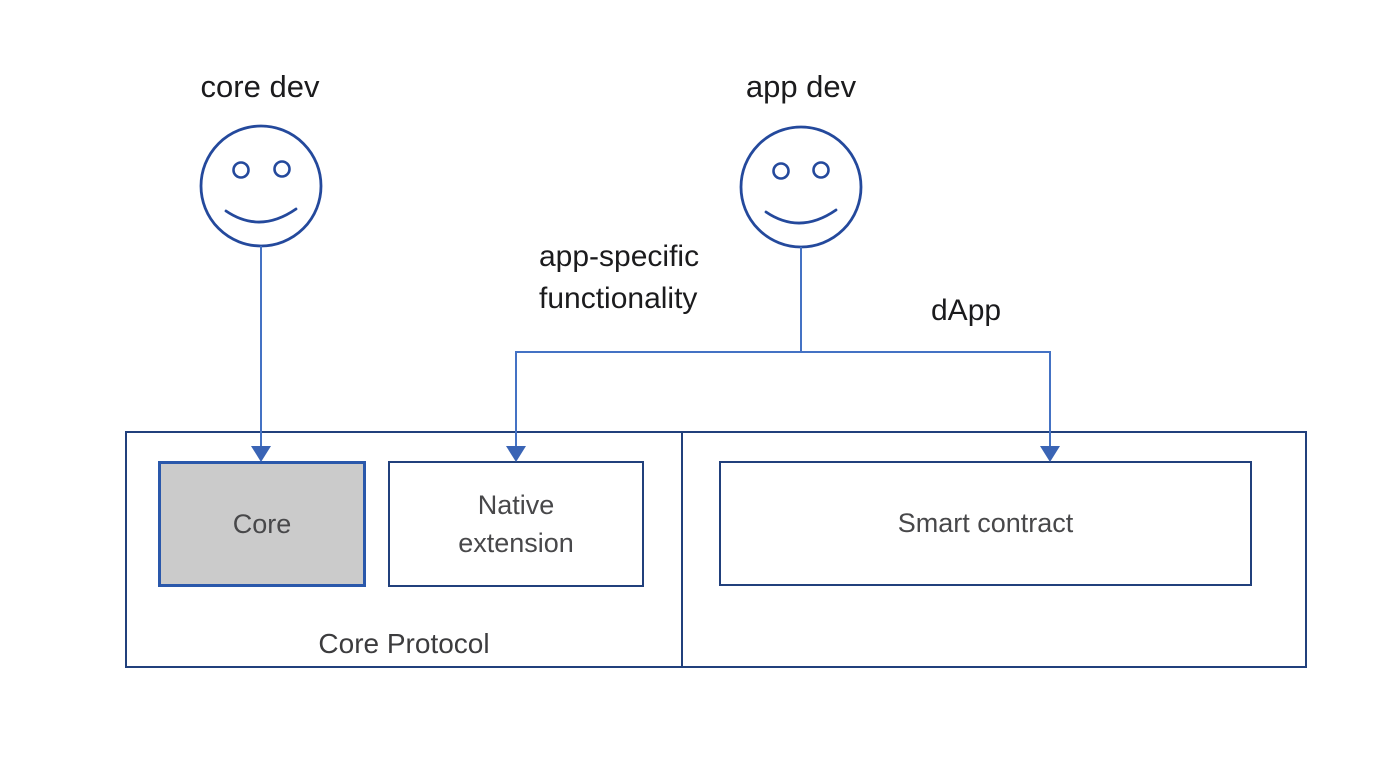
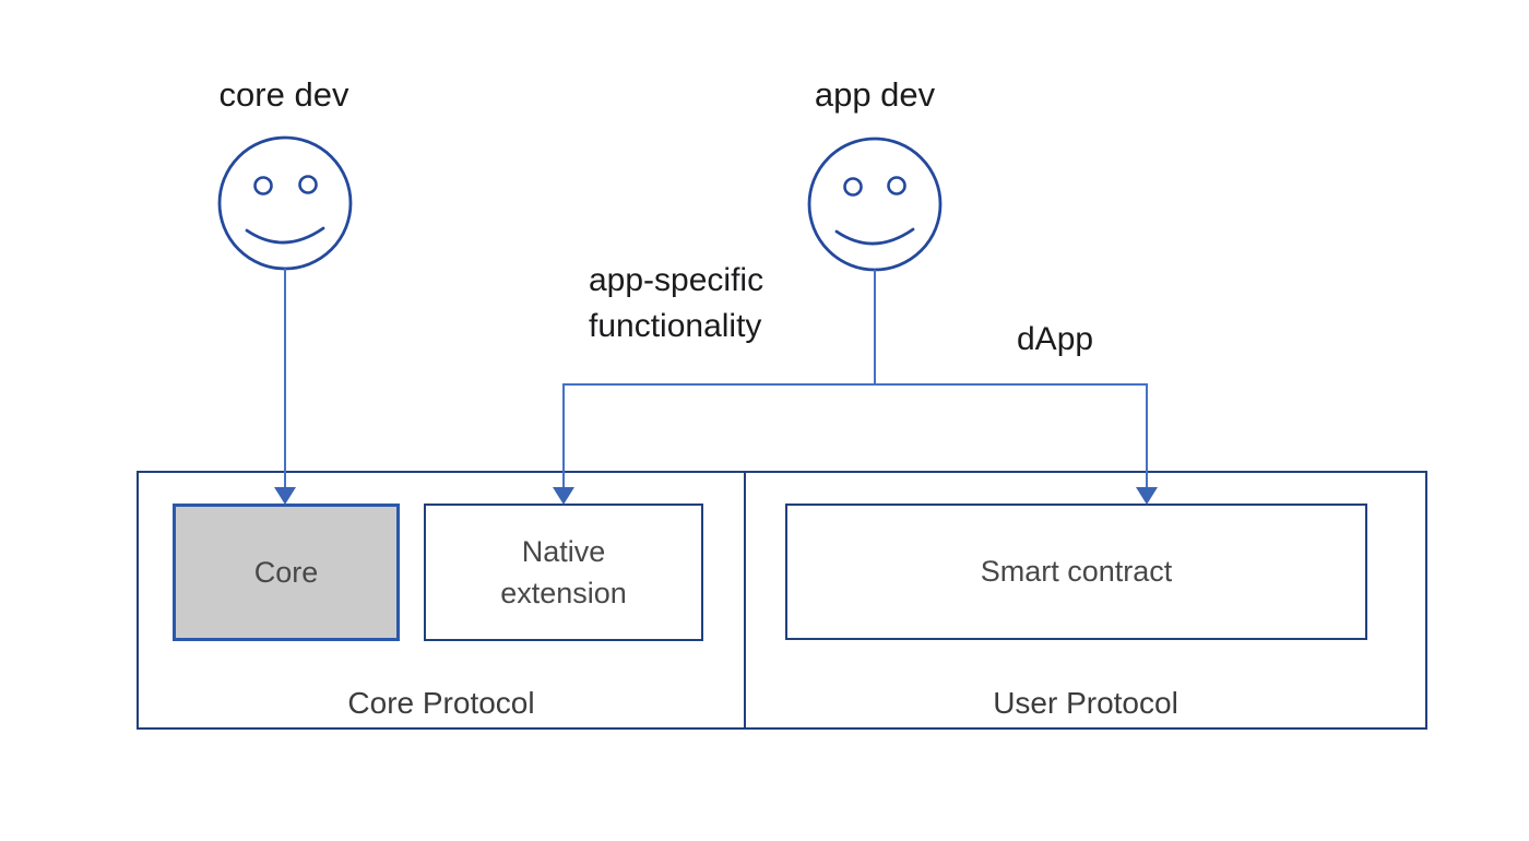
  core dev
  app dev
  app-specific
  functionality
  dApp
  Core
  Native extension
  Smart contract
  Core Protocol
+ User Protocol
